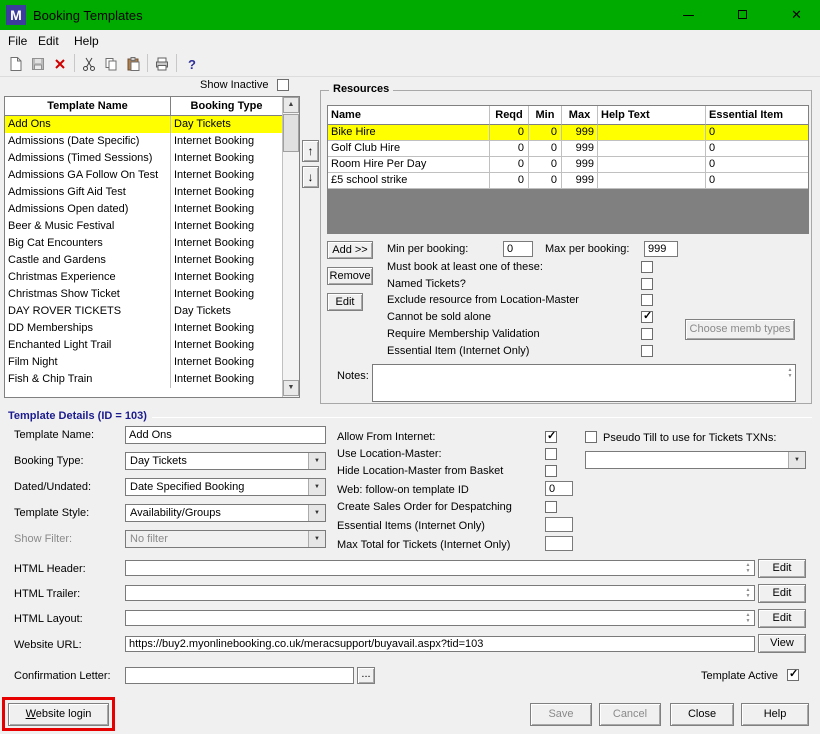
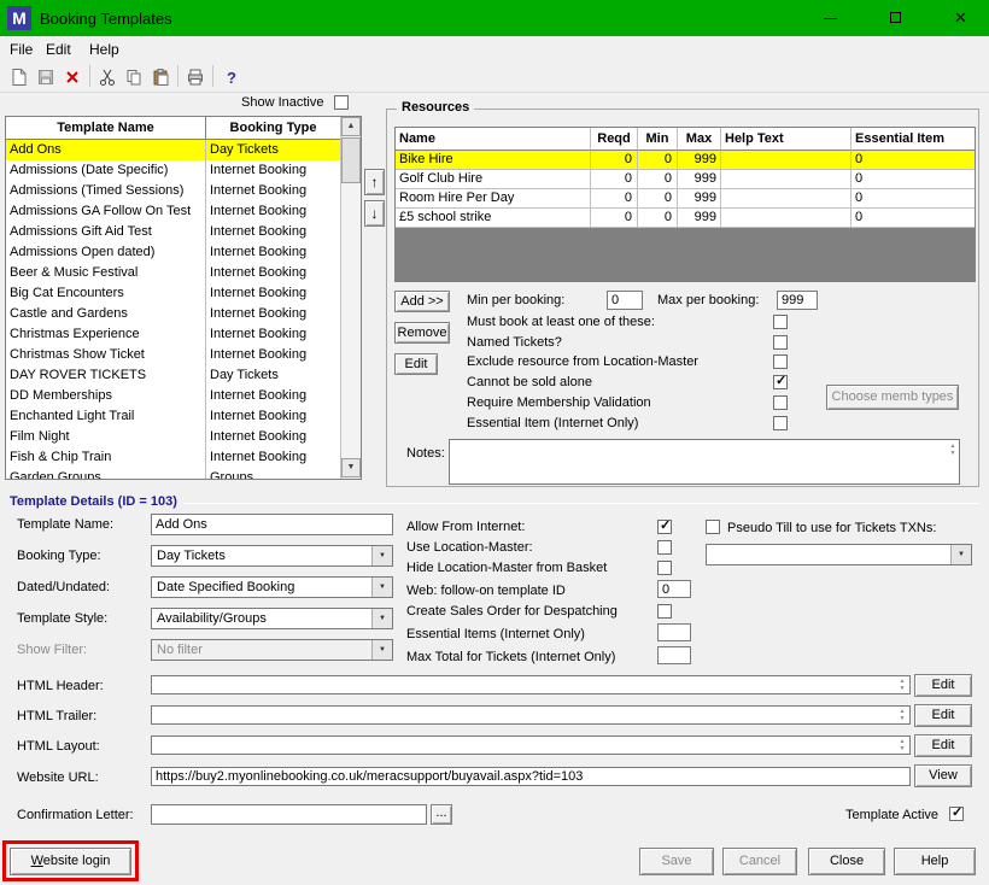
  M
  Booking Templates
  File
  Edit
  Help
  ?
  Show Inactive
  Template Name
  Booking Type
  Add Ons
  Day Tickets
  Admissions (Date Specific)
  Internet Booking
  Admissions (Timed Sessions)
  Internet Booking
  Admissions GA Follow On Test
  Internet Booking
  Admissions Gift Aid Test
  Internet Booking
  Admissions Open dated)
  Internet Booking
  Beer & Music Festival
  Internet Booking
  Big Cat Encounters
  Internet Booking
  Castle and Gardens
  Internet Booking
  Christmas Experience
  Internet Booking
  Christmas Show Ticket
  Internet Booking
  DAY ROVER TICKETS
  Day Tickets
  DD Memberships
  Internet Booking
  Enchanted Light Trail
  Internet Booking
  Film Night
  Internet Booking
  Fish & Chip Train
  Internet Booking
+ Garden Groups
+ Groups
  Resources
  Name
  Reqd
  Min
  Max
  Help Text
  Essential Item
  Bike Hire
  0
  0
  999
  0
  Golf Club Hire
  0
  0
  999
  0
  Room Hire Per Day
  0
  0
  999
  0
  £5 school strike
  0
  0
  999
  0
  Add >>
  Remove
  Edit
  Min per booking:
  0
  Max per booking:
  999
  Must book at least one of these:
  Named Tickets?
  Exclude resource from Location-Master
  Cannot be sold alone
  Require Membership Validation
  Essential Item (Internet Only)
  Choose memb types
  Notes:
  Template Details (ID = 103)
  Template Name:
  Add Ons
  Booking Type:
  Day Tickets
  Dated/Undated:
  Date Specified Booking
  Template Style:
  Availability/Groups
  Show Filter:
  No filter
  Allow From Internet:
  Use Location-Master:
  Hide Location-Master from Basket
  Web: follow-on template ID
  0
  Create Sales Order for Despatching
  Essential Items (Internet Only)
  Max Total for Tickets (Internet Only)
  Pseudo Till to use for Tickets TXNs:
  HTML Header:
  Edit
  HTML Trailer:
  Edit
  HTML Layout:
  Edit
  Website URL:
  https://buy2.myonlinebooking.co.uk/meracsupport/buyavail.aspx?tid=103
  View
  Confirmation Letter:
  ...
  Template Active
  Website login
  Save
  Cancel
  Close
  Help
